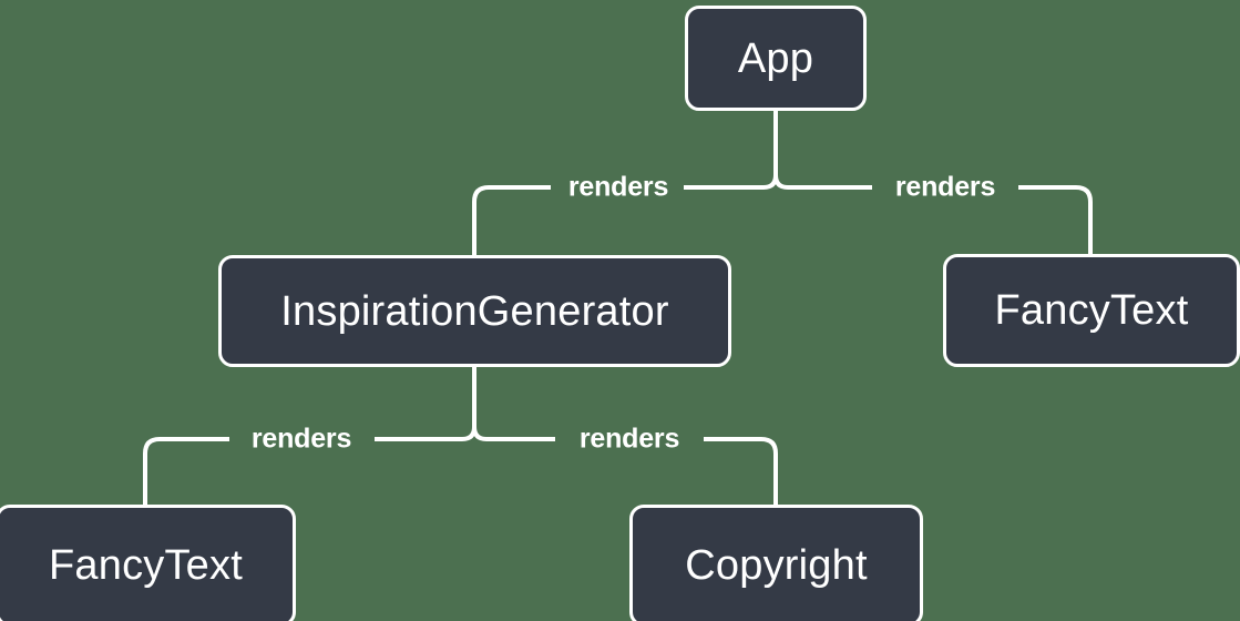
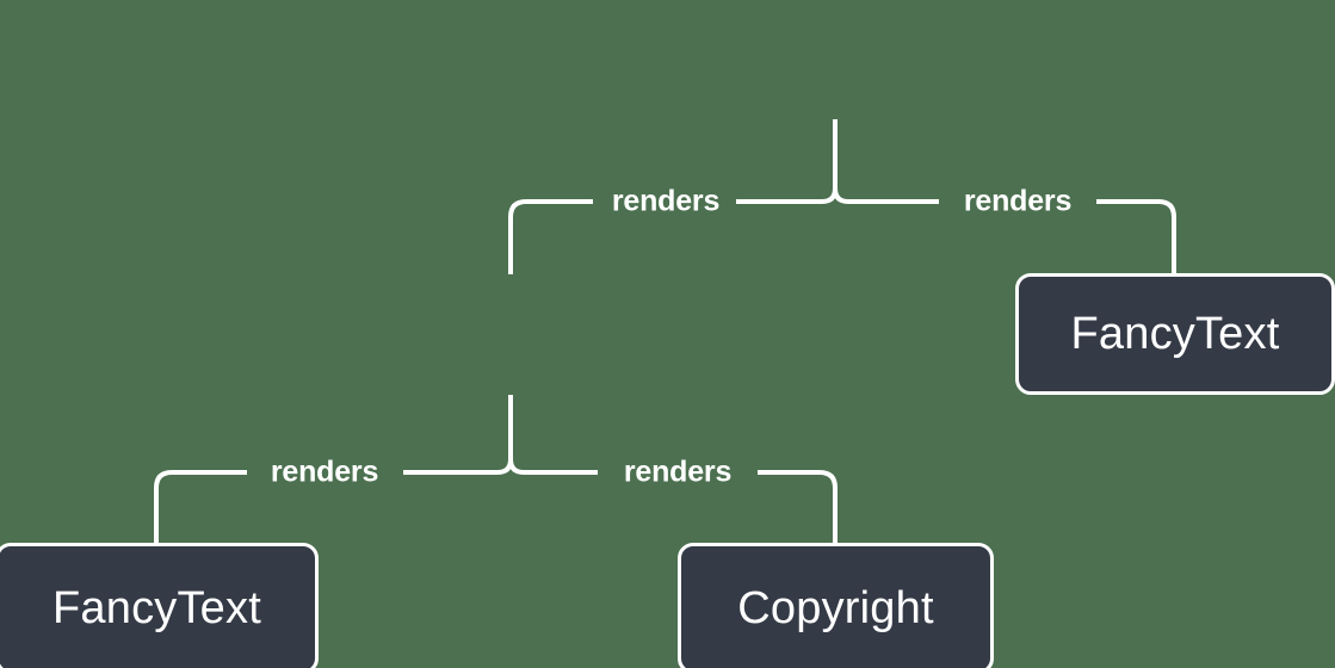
  renders
  renders
  renders
  renders
- App
- InspirationGenerator
  FancyText
  FancyText
  Copyright
